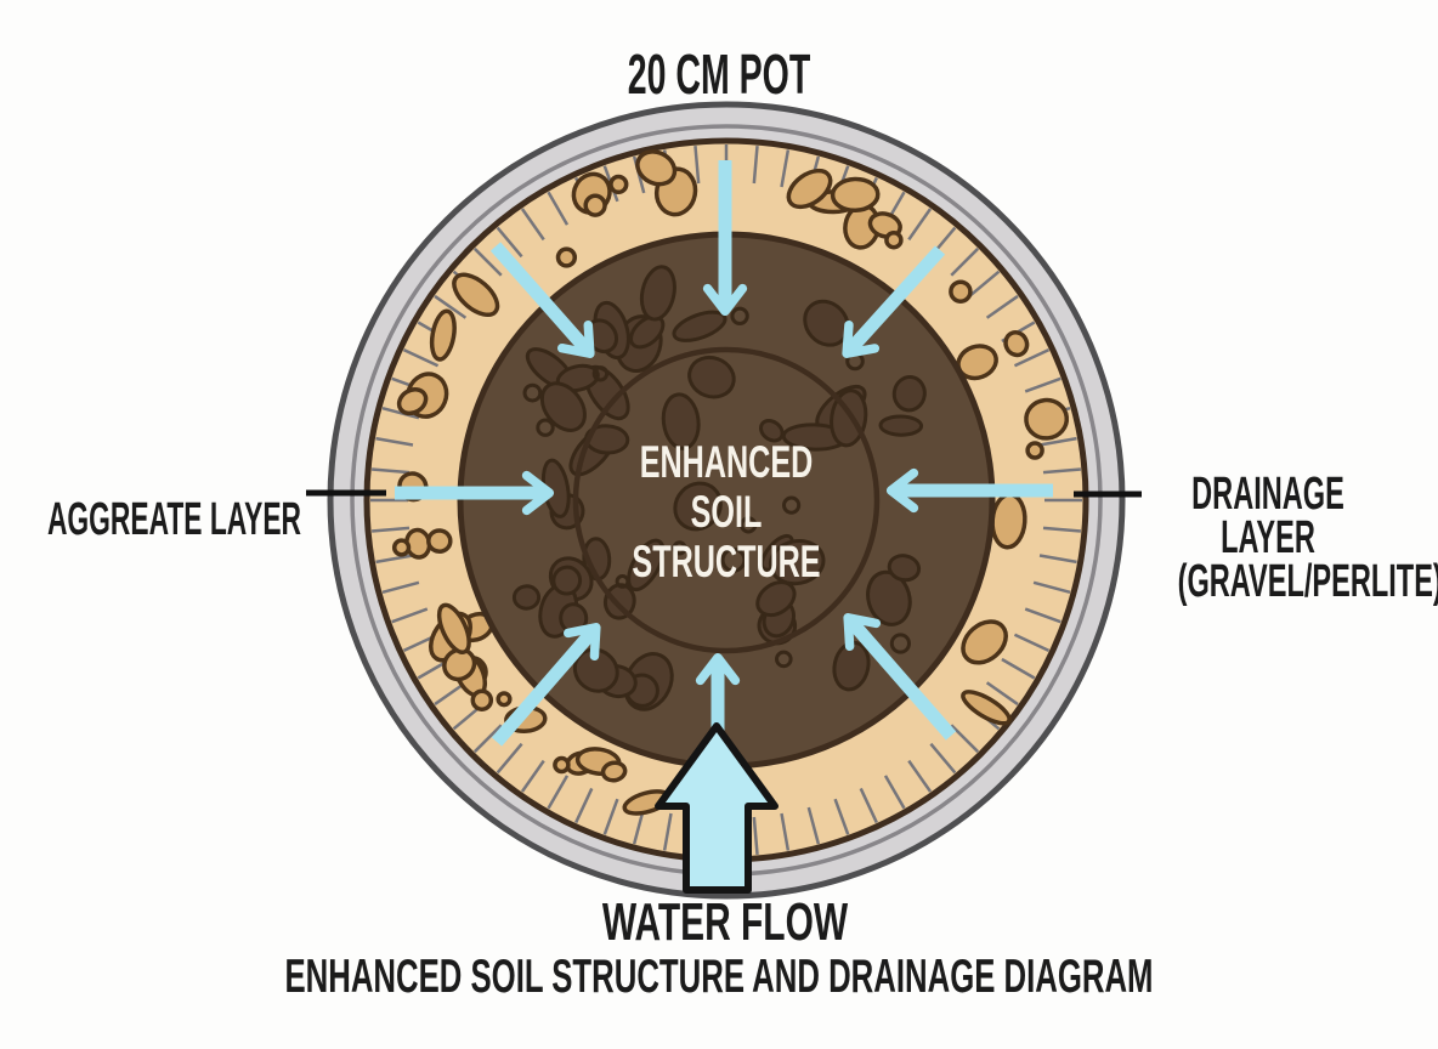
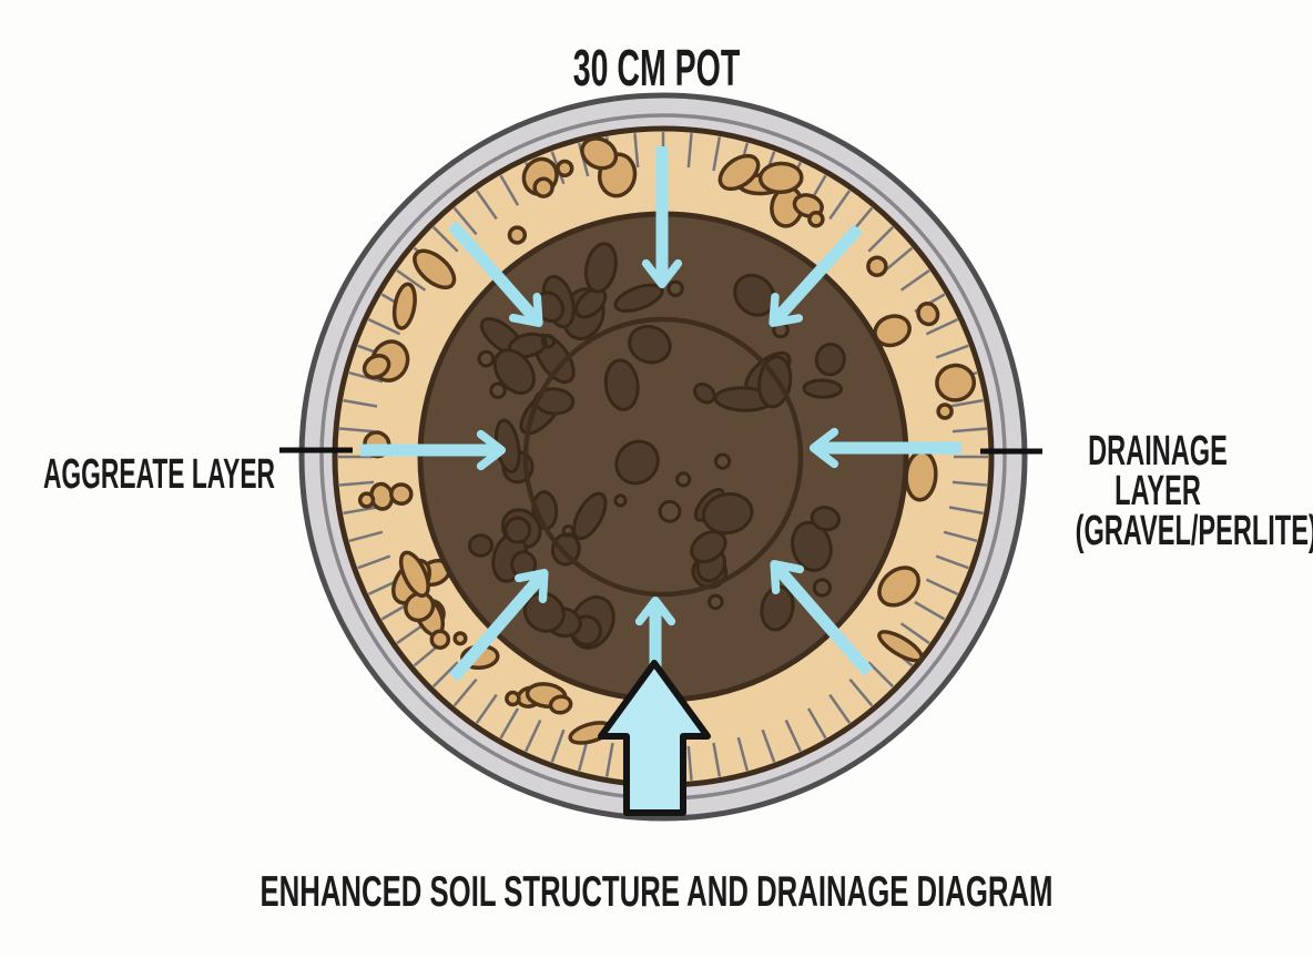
- 20 CM POT
+ 30 CM POT
  AGGREATE LAYER
  DRAINAGE LAYER
  (GRAVEL/PERLITE
- ENHANCED
- SOIL STRUCTURE
- WATER FLOW
  ENHANCED SOIL STRUCTURE AND DRAINAGE DIAGRAM
